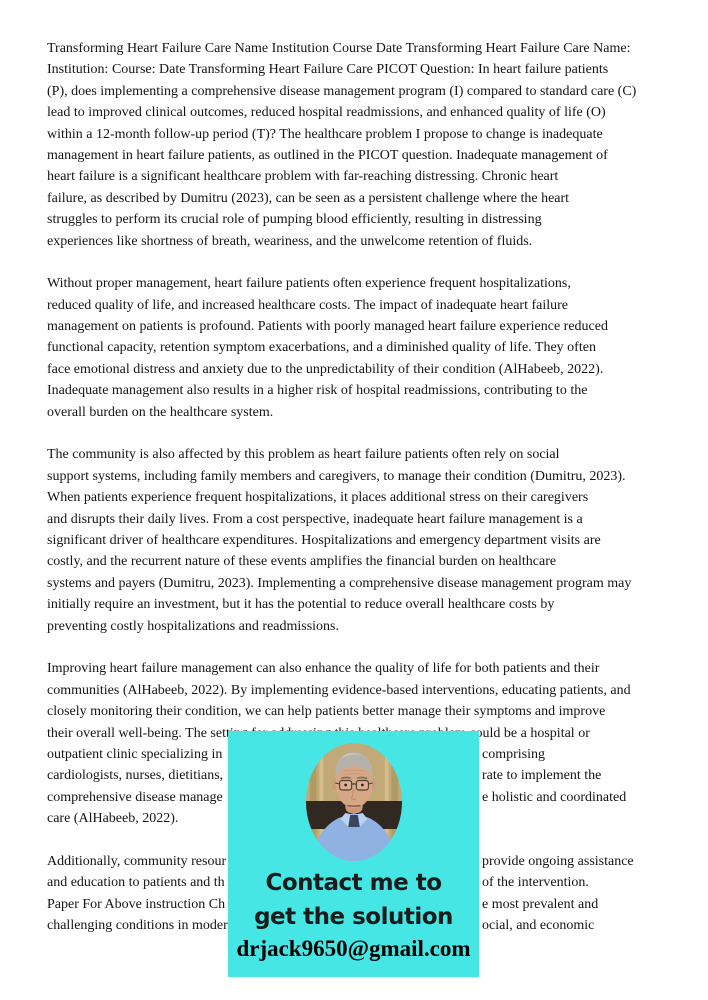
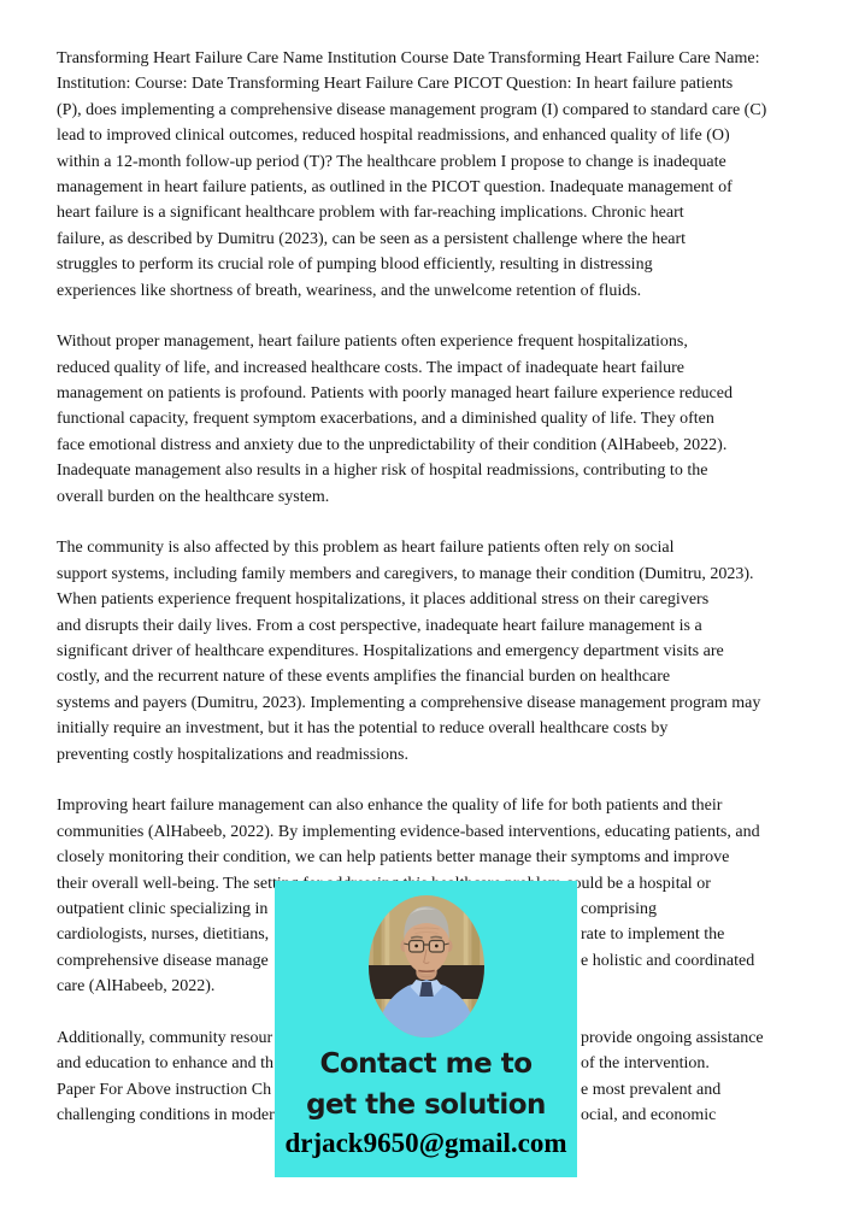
  Transforming Heart Failure Care Name Institution Course Date Transforming Heart Failure Care Name:
  Institution: Course: Date Transforming Heart Failure Care PICOT Question: In heart failure patients
  (P), does implementing a comprehensive disease management program (I) compared to standard care (C)
  lead to improved clinical outcomes, reduced hospital readmissions, and enhanced quality of life (O)
  within a 12-month follow-up period (T)? The healthcare problem I propose to change is inadequate
  management in heart failure patients, as outlined in the PICOT question. Inadequate management of
- heart failure is a significant healthcare problem with far-reaching distressing. Chronic heart
+ heart failure is a significant healthcare problem with far-reaching implications. Chronic heart
  failure, as described by Dumitru (2023), can be seen as a persistent challenge where the heart
  struggles to perform its crucial role of pumping blood efficiently, resulting in distressing
  experiences like shortness of breath, weariness, and the unwelcome retention of fluids.
  Without proper management, heart failure patients often experience frequent hospitalizations,
  reduced quality of life, and increased healthcare costs. The impact of inadequate heart failure
  management on patients is profound. Patients with poorly managed heart failure experience reduced
- functional capacity, retention symptom exacerbations, and a diminished quality of life. They often
+ functional capacity, frequent symptom exacerbations, and a diminished quality of life. They often
  face emotional distress and anxiety due to the unpredictability of their condition (AlHabeeb, 2022).
  Inadequate management also results in a higher risk of hospital readmissions, contributing to the
  overall burden on the healthcare system.
  The community is also affected by this problem as heart failure patients often rely on social
  support systems, including family members and caregivers, to manage their condition (Dumitru, 2023).
  When patients experience frequent hospitalizations, it places additional stress on their caregivers
  and disrupts their daily lives. From a cost perspective, inadequate heart failure management is a
  significant driver of healthcare expenditures. Hospitalizations and emergency department visits are
  costly, and the recurrent nature of these events amplifies the financial burden on healthcare
  systems and payers (Dumitru, 2023). Implementing a comprehensive disease management program may
  initially require an investment, but it has the potential to reduce overall healthcare costs by
  preventing costly hospitalizations and readmissions.
  Improving heart failure management can also enhance the quality of life for both patients and their
  communities (AlHabeeb, 2022). By implementing evidence-based interventions, educating patients, and
  closely monitoring their condition, we can help patients better manage their symptoms and improve
  outpatient clinic specializing in
  comprising
  cardiologists, nurses, dietitians,
  rate to implement the
  comprehensive disease manage
  e holistic and coordinated
  care (AlHabeeb, 2022).
  Additionally, community resour
  provide ongoing assistance
- and education to patients and th
+ and education to enhance and th
  of the intervention.
  Paper For Above instruction Ch
  e most prevalent and
  challenging conditions in moder
  ocial, and economic
  Contact me to
  get the solution
  drjack9650@gmail.com
